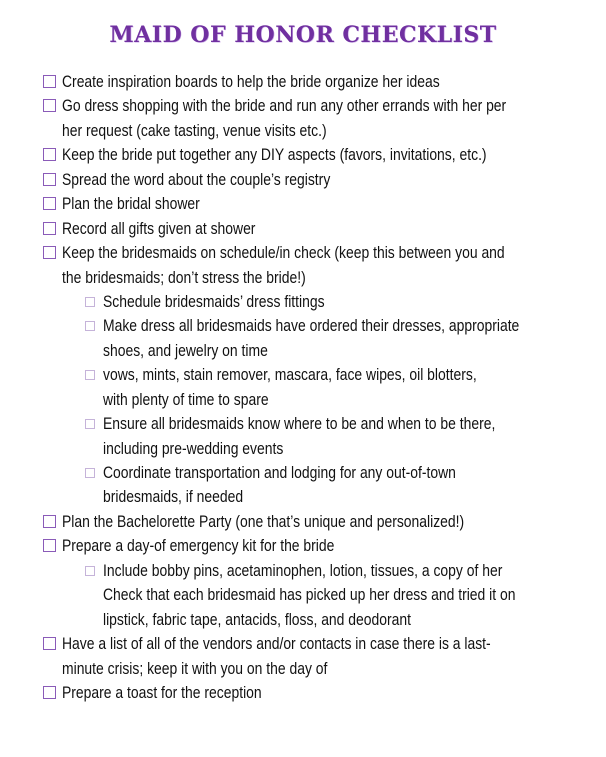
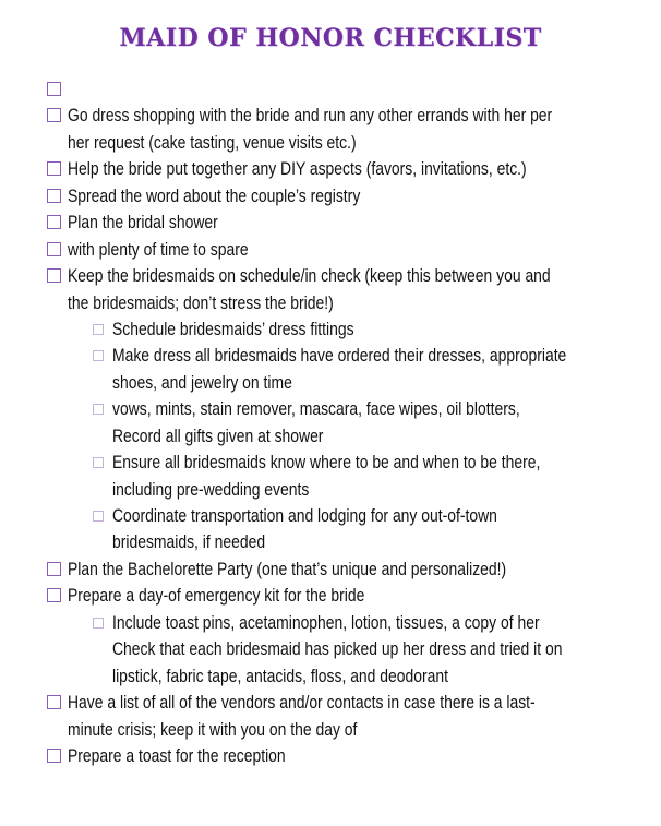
  MAID OF HONOR CHECKLIST
- Create inspiration boards to help the bride organize her ideas
  Go dress shopping with the bride and run any other errands with her per
  her request (cake tasting, venue visits etc.)
- Keep the bride put together any DIY aspects (favors, invitations, etc.)
+ Help the bride put together any DIY aspects (favors, invitations, etc.)
  Spread the word about the couple’s registry
  Plan the bridal shower
- Record all gifts given at shower
+ with plenty of time to spare
  Keep the bridesmaids on schedule/in check (keep this between you and
  the bridesmaids; don’t stress the bride!)
  Schedule bridesmaids’ dress fittings
  Make dress all bridesmaids have ordered their dresses, appropriate
  shoes, and jewelry on time
  vows, mints, stain remover, mascara, face wipes, oil blotters,
- with plenty of time to spare
+ Record all gifts given at shower
  Ensure all bridesmaids know where to be and when to be there,
  including pre-wedding events
  Coordinate transportation and lodging for any out-of-town
  bridesmaids, if needed
  Plan the Bachelorette Party (one that’s unique and personalized!)
  Prepare a day-of emergency kit for the bride
- Include bobby pins, acetaminophen, lotion, tissues, a copy of her
+ Include toast pins, acetaminophen, lotion, tissues, a copy of her
  Check that each bridesmaid has picked up her dress and tried it on
  lipstick, fabric tape, antacids, floss, and deodorant
  Have a list of all of the vendors and/or contacts in case there is a last-
  minute crisis; keep it with you on the day of
  Prepare a toast for the reception
